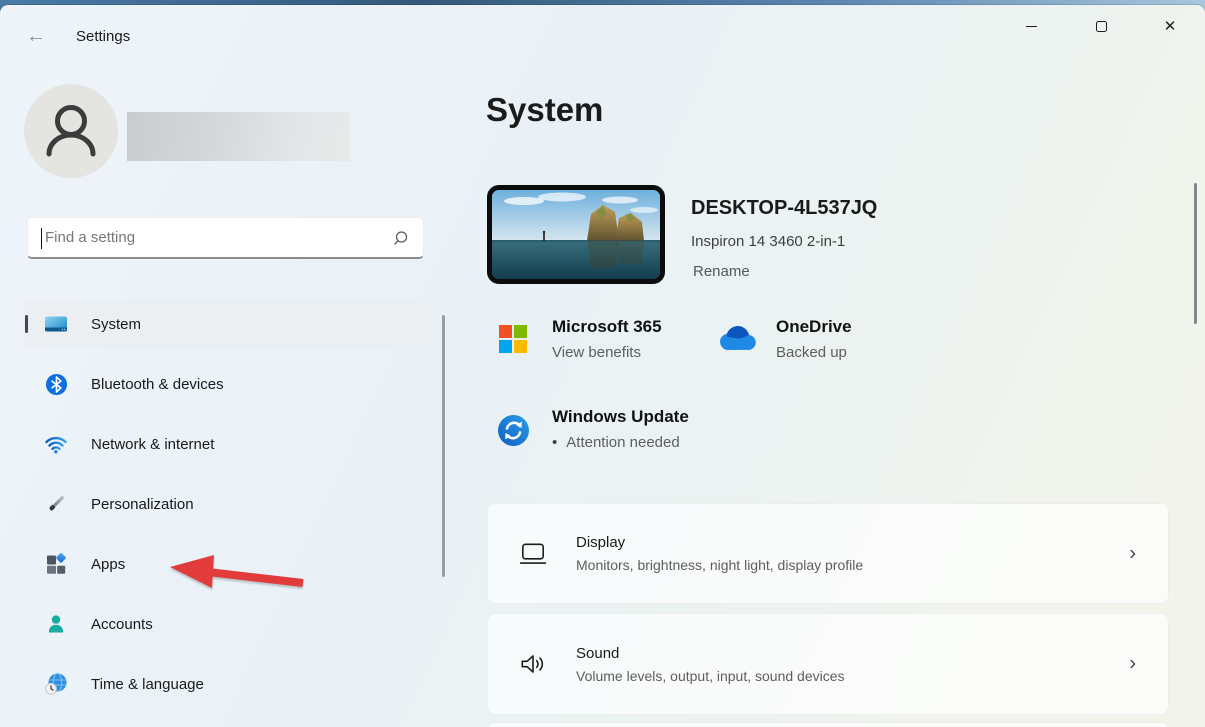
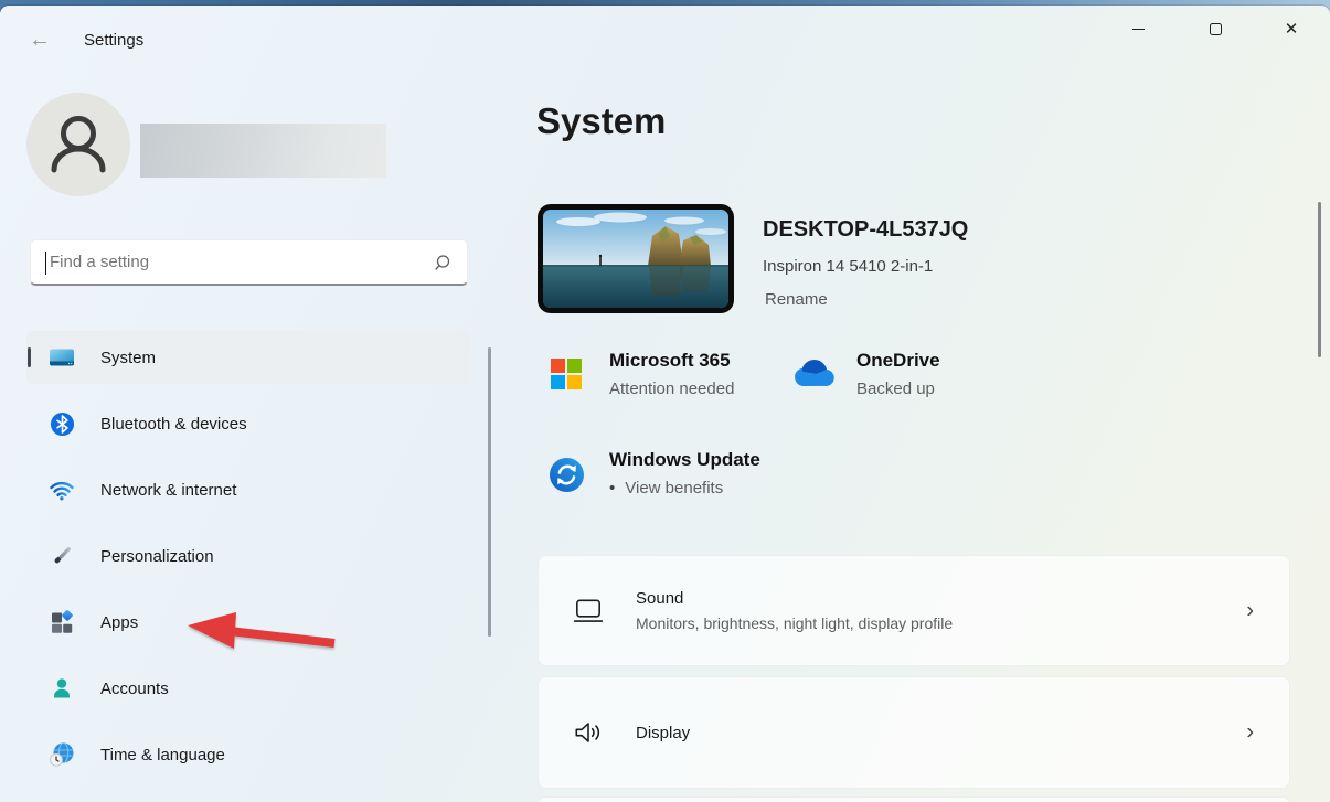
  ←
  Settings
  ✕
  Find a setting
  System
  Bluetooth & devices
  Network & internet
  Personalization
  Apps
  Accounts
  Time & language
  System
  DESKTOP-4L537JQ
- Inspiron 14 3460 2-in-1
+ Inspiron 14 5410 2-in-1
  Rename
  Microsoft 365
- View benefits
+ Attention needed
  OneDrive
  Backed up
  Windows Update
- • Attention needed
+ • View benefits
- Display
+ Sound
  Monitors, brightness, night light, display profile
  ›
- Sound
+ Display
- Volume levels, output, input, sound devices
  ›
